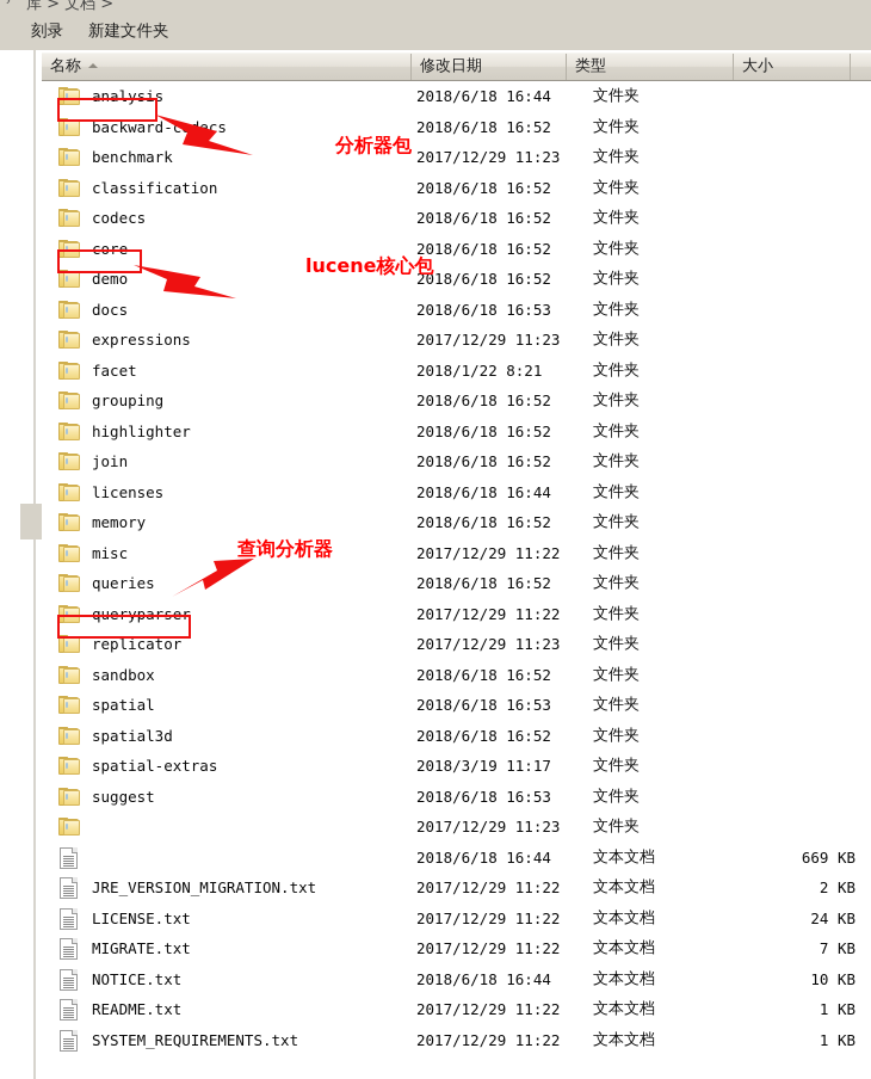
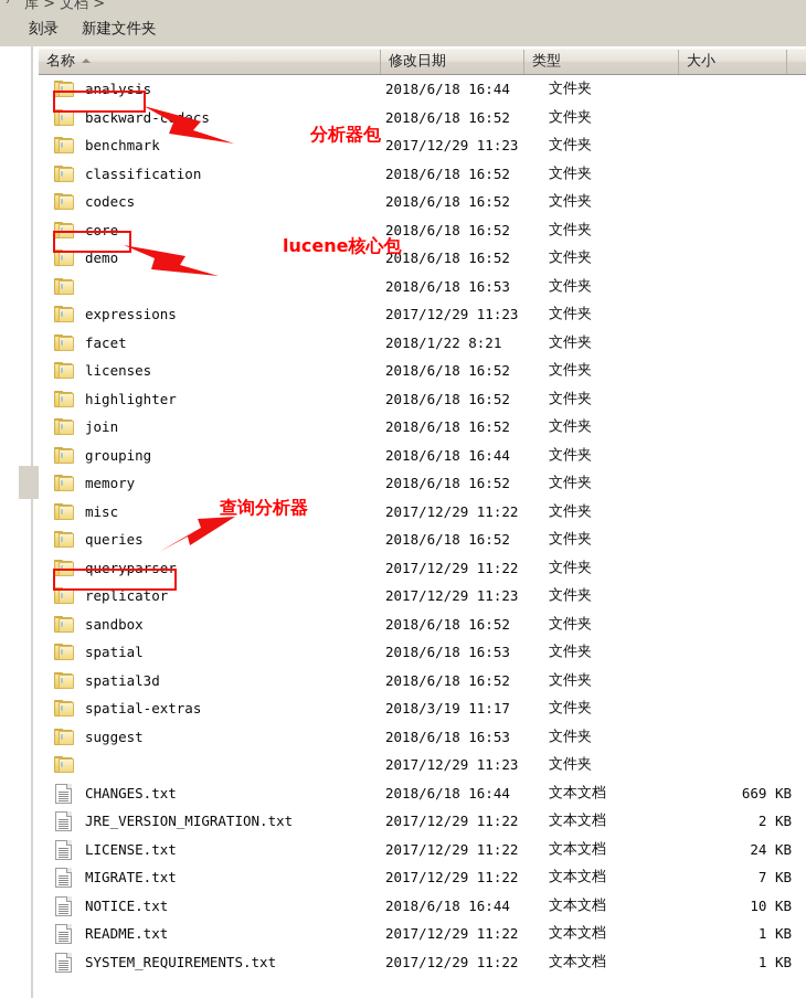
  ›
  库 > 文档 >
  刻录
  新建文件夹
  名称
  修改日期
  类型
  大小
  analysis
  2018/6/18 16:44
  文件夹
  backward-ecs
  2018/6/18 16:52
  文件夹
  benchmark
  2017/12/29 11:23
  文件夹
  classification
  2018/6/18 16:52
  文件夹
  codecs
  2018/6/18 16:52
  文件夹
  core
  2018/6/18 16:52
  文件夹
  demo
  2018/6/18 16:52
  文件夹
- docs
  2018/6/18 16:53
  文件夹
  expressions
  2017/12/29 11:23
  文件夹
  facet
  2018/1/22 8:21
  文件夹
- grouping
+ licenses
  2018/6/18 16:52
  文件夹
  highlighter
  2018/6/18 16:52
  文件夹
  join
  2018/6/18 16:52
  文件夹
- licenses
+ grouping
  2018/6/18 16:44
  文件夹
  memory
  2018/6/18 16:52
  文件夹
  misc
  2017/12/29 11:22
  文件夹
  queries
  2018/6/18 16:52
  文件夹
  queryparser
  2017/12/29 11:22
  文件夹
  replicator
  2017/12/29 11:23
  文件夹
  sandbox
  2018/6/18 16:52
  文件夹
  spatial
  2018/6/18 16:53
  文件夹
  spatial3d
  2018/6/18 16:52
  文件夹
  spatial-extras
  2018/3/19 11:17
  文件夹
  suggest
  2018/6/18 16:53
  文件夹
  2017/12/29 11:23
  文件夹
+ CHANGES.txt
  2018/6/18 16:44
  文本文档
  669 KB
  JRE_VERSION_MIGRATION.txt
  2017/12/29 11:22
  文本文档
  2 KB
  LICENSE.txt
  2017/12/29 11:22
  文本文档
  24 KB
  MIGRATE.txt
  2017/12/29 11:22
  文本文档
  7 KB
  NOTICE.txt
  2018/6/18 16:44
  文本文档
  10 KB
  README.txt
  2017/12/29 11:22
  文本文档
  1 KB
  SYSTEM_REQUIREMENTS.txt
  2017/12/29 11:22
  文本文档
  1 KB
  分析器包
  lucene核心包
  查询分析器
